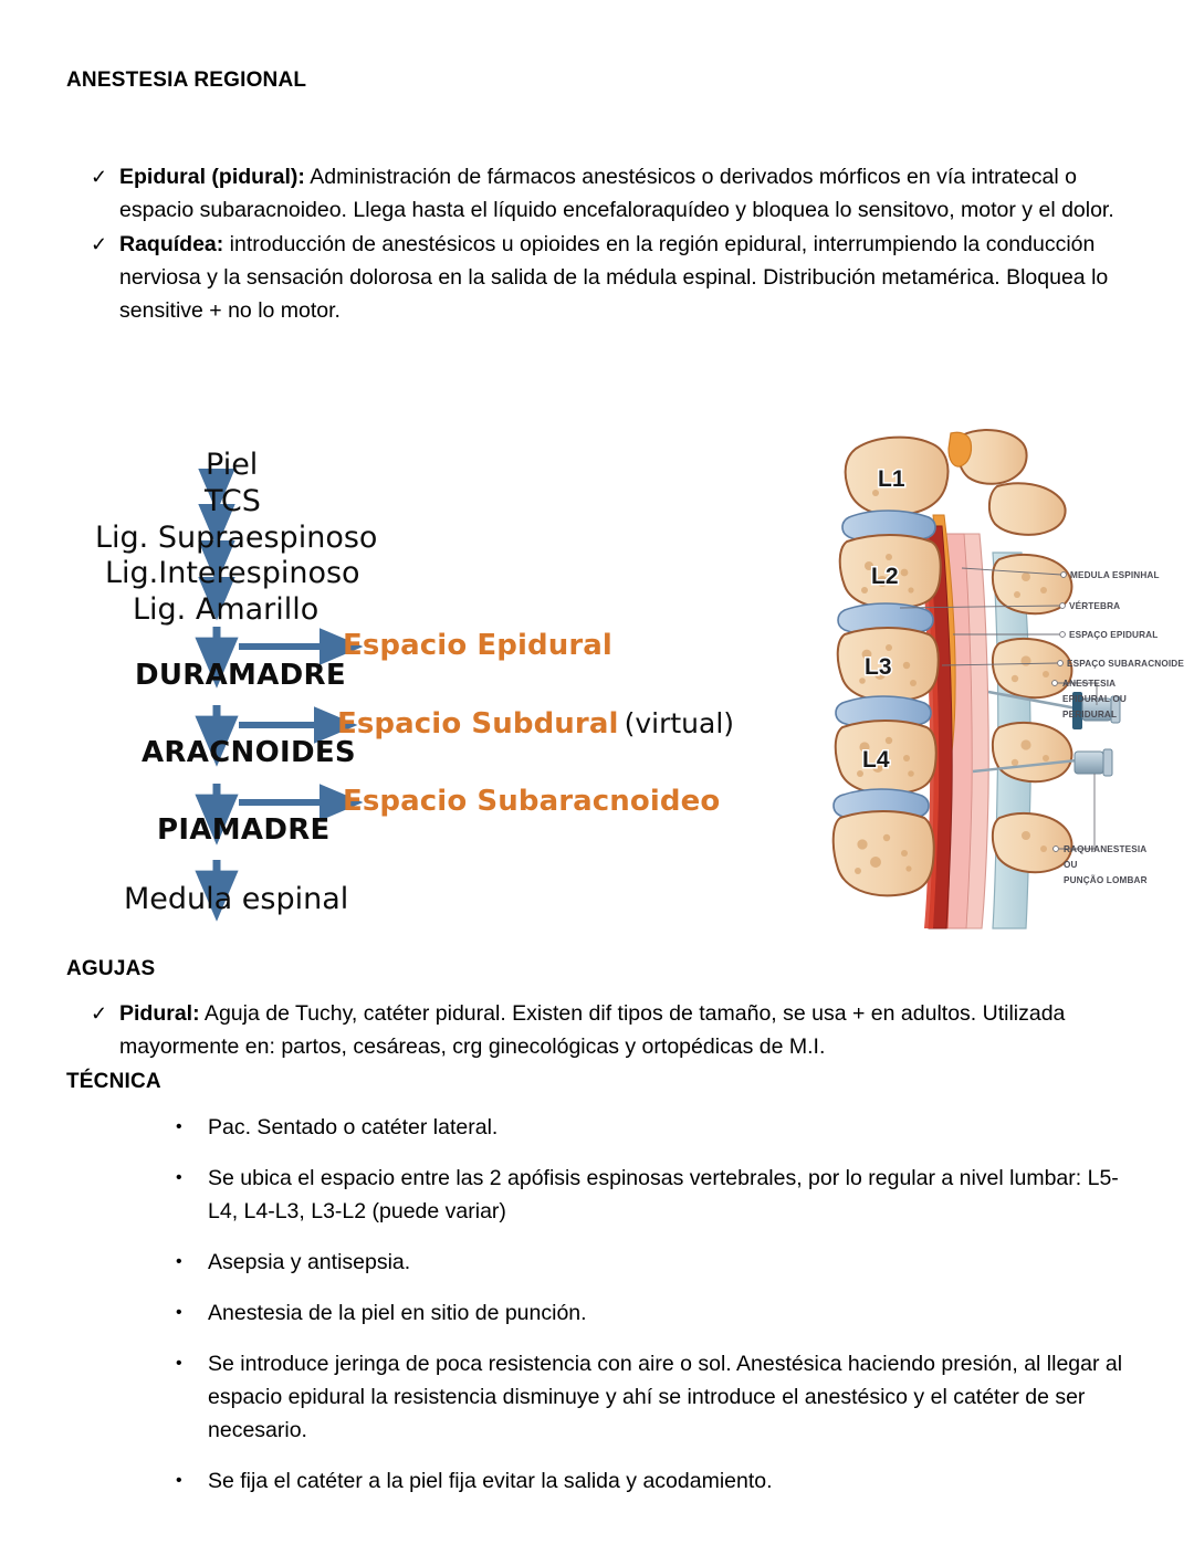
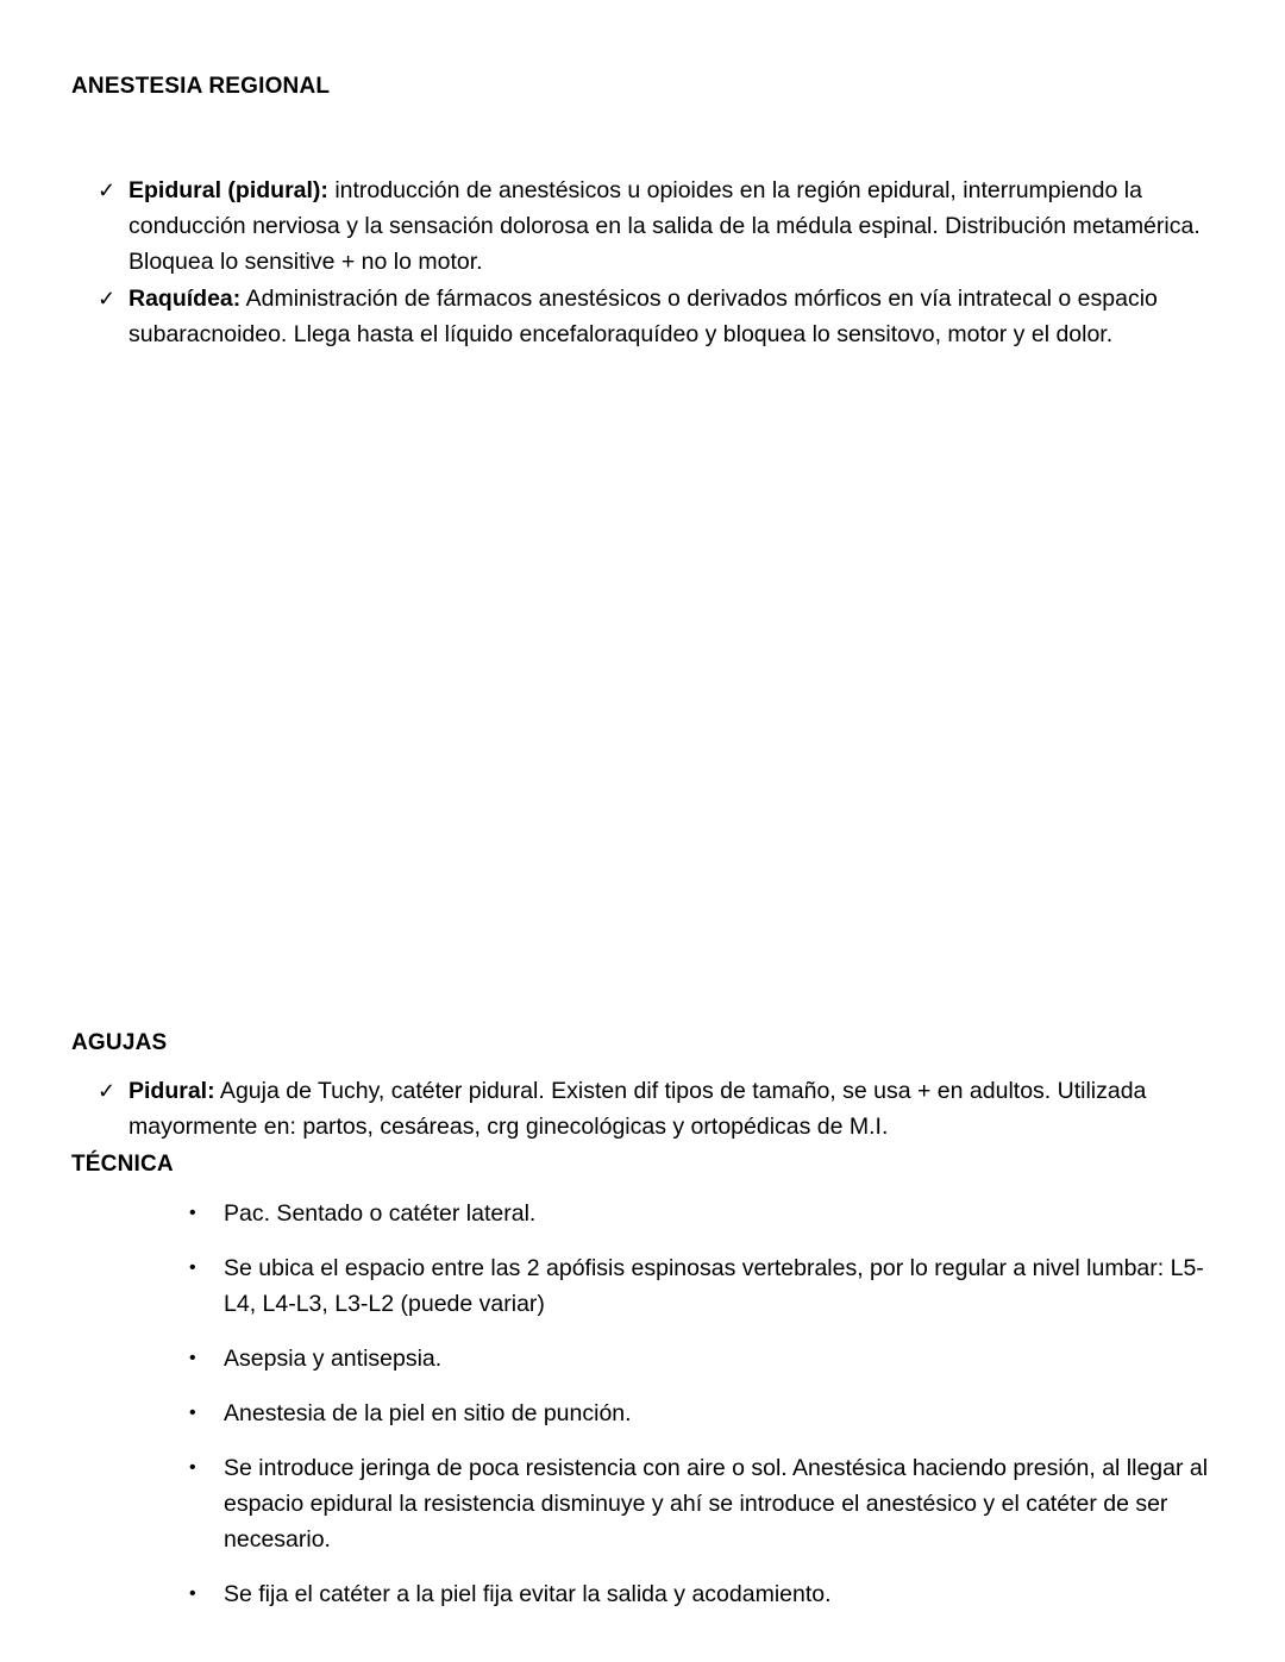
  ANESTESIA REGIONAL
  ✓
- Epidural (pidural): Administración de fármacos anestésicos o derivados mórficos en vía intratecal o espacio subaracnoideo. Llega hasta el líquido encefaloraquídeo y bloquea lo sensitovo, motor y el dolor.
+ Epidural (pidural): introducción de anestésicos u opioides en la región epidural, interrumpiendo la conducción nerviosa y la sensación dolorosa en la salida de la médula espinal. Distribución metamérica. Bloquea lo sensitive + no lo motor.
  ✓
- Raquídea: introducción de anestésicos u opioides en la región epidural, interrumpiendo la conducción nerviosa y la sensación dolorosa en la salida de la médula espinal. Distribución metamérica. Bloquea lo sensitive + no lo motor.
+ Raquídea: Administración de fármacos anestésicos o derivados mórficos en vía intratecal o espacio subaracnoideo. Llega hasta el líquido encefaloraquídeo y bloquea lo sensitovo, motor y el dolor.
- Piel
- TCS
- Lig. Supraespinoso
- Lig.Interespinoso
- Lig. Amarillo
- DURAMADRE
- ARACNOIDES
- PIAMADRE
- Espacio Epidural
- Espacio Subdural (virtual)
- Espacio Subaracnoideo
- Medula espinal
- L1
- L2
- L3
- L4
- MEDULA ESPINHAL
- VÉRTEBRA
- ESPAÇO EPIDURAL
- ESPAÇO SUBARACNOIDE
- ANESTESIA
- EPIDURAL OU
- PERIDURAL
- RAQUIANESTESIA
- OU
- PUNÇÃO LOMBAR
  AGUJAS
  ✓
  Pidural: Aguja de Tuchy, catéter pidural. Existen dif tipos de tamaño, se usa + en adultos. Utilizada mayormente en: partos, cesáreas, crg ginecológicas y ortopédicas de M.I.
  TÉCNICA
  •
  Pac. Sentado o catéter lateral.
  •
  Se ubica el espacio entre las 2 apófisis espinosas vertebrales, por lo regular a nivel lumbar: L5-L4, L4-L3, L3-L2 (puede variar)
  •
  Asepsia y antisepsia.
  •
  Anestesia de la piel en sitio de punción.
  •
  Se introduce jeringa de poca resistencia con aire o sol. Anestésica haciendo presión, al llegar al espacio epidural la resistencia disminuye y ahí se introduce el anestésico y el catéter de ser necesario.
  •
  Se fija el catéter a la piel fija evitar la salida y acodamiento.
